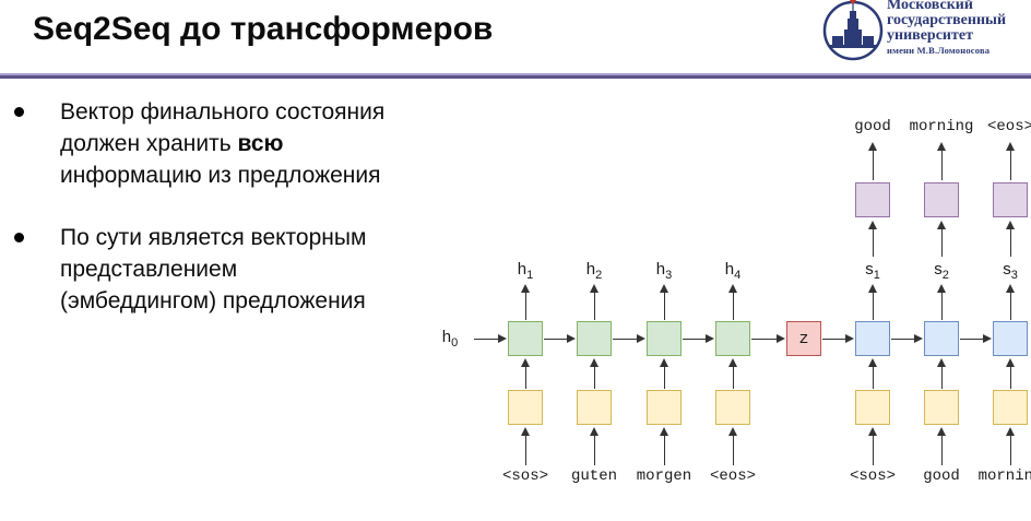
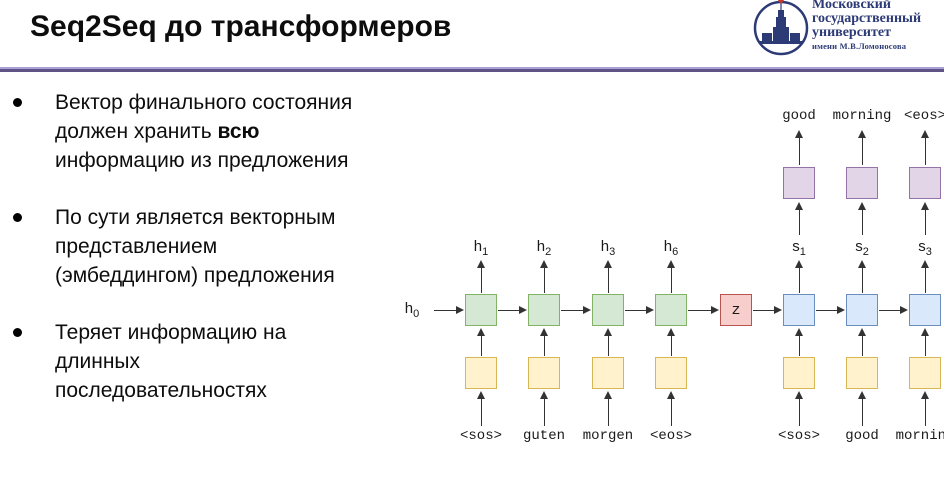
  Seq2Seq до трансформеров
  Московский
  государственный
  университет
  имени М.В.Ломоносова
  Вектор финального состояния
  должен хранить всю
  информацию из предложения
  По сути является векторным
  представлением
  (эмбеддингом) предложения
+ Теряет информацию на
+ длинных
+ последовательностях
  h1
  <sos>
  h2
  guten
  h3
  morgen
- h4
+ h6
  <eos>
  z
  s1
  <sos>
  good
  s2
  good
  morning
  s3
  mornin
  <eos>
  h0
